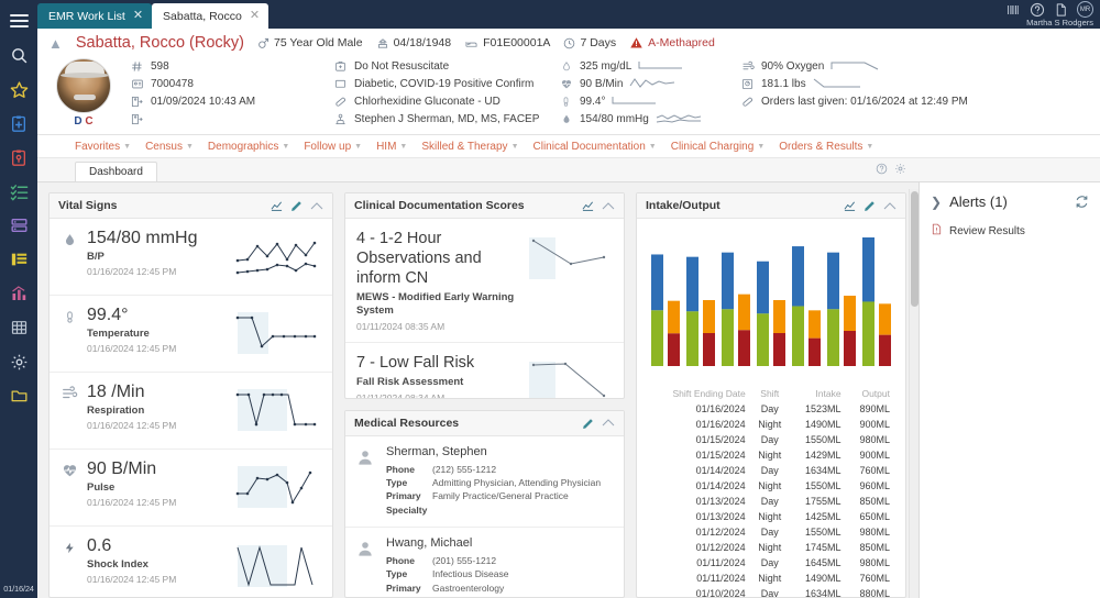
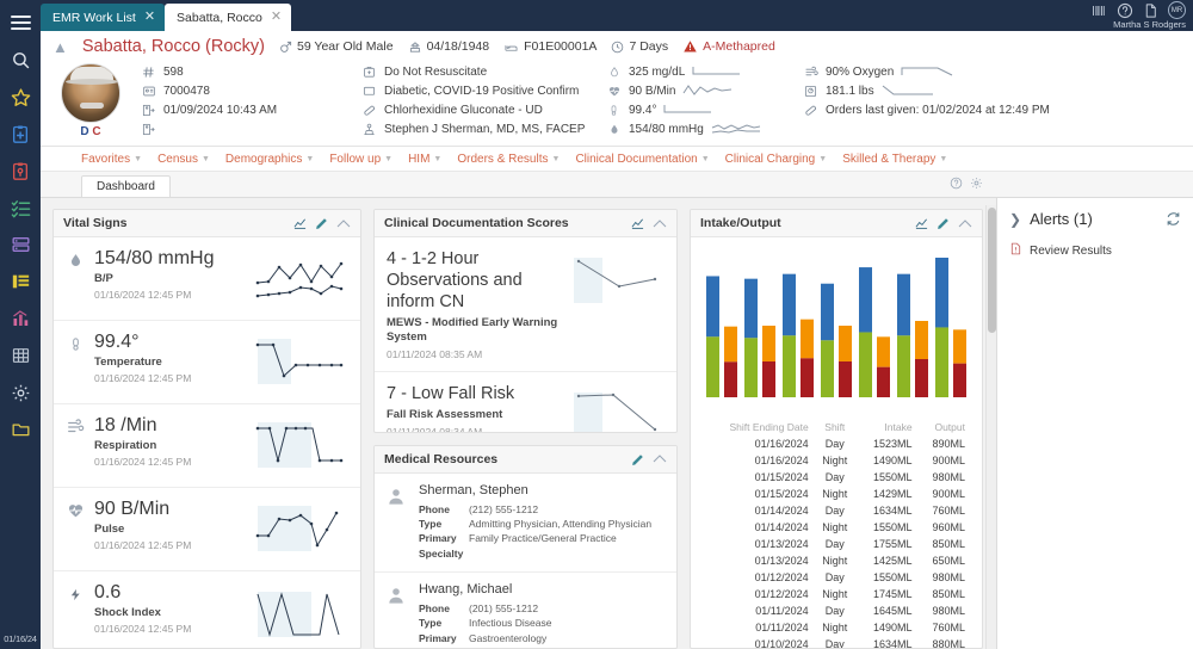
  01/16/24
  EMR Work List
  ✕
  Sabatta, Rocco
  ✕
  Martha S Rodgers
  ▲
  Sabatta, Rocco (Rocky)
- 75 Year Old Male
+ 59 Year Old Male
  04/18/1948
  F01E00001A
  7 Days
  A-Methapred
  D C
  598
  7000478
  01/09/2024 10:43 AM
  Do Not Resuscitate
  Diabetic, COVID-19 Positive Confirm
  Chlorhexidine Gluconate - UD
  Stephen J Sherman, MD, MS, FACEP
  325 mg/dL
  90 B/Min
  99.4°
  154/80 mmHg
  90% Oxygen
  181.1 lbs
- Orders last given: 01/16/2024 at 12:49 PM
+ Orders last given: 01/02/2024 at 12:49 PM
  Favorites
  Census
  Demographics
  Follow up
  HIM
- Skilled & Therapy
+ Orders & Results
  Clinical Documentation
  Clinical Charging
- Orders & Results
+ Skilled & Therapy
  Dashboard
  Vital Signs
  154/80 mmHg
  B/P
  01/16/2024 12:45 PM
  99.4°
  Temperature
  01/16/2024 12:45 PM
  18 /Min
  Respiration
  01/16/2024 12:45 PM
  90 B/Min
  Pulse
  01/16/2024 12:45 PM
  0.6
  Shock Index
  01/16/2024 12:45 PM
  Clinical Documentation Scores
  4 - 1-2 Hour Observations and inform CN
  MEWS - Modified Early Warning System
  01/11/2024 08:35 AM
  7 - Low Fall Risk
  Fall Risk Assessment
  01/11/2024 08:34 AM
  Medical Resources
  Sherman, Stephen
  Phone
  (212) 555-1212
  Type
  Admitting Physician, Attending Physician
  Primary Specialty
  Family Practice/General Practice
  Hwang, Michael
  Phone
  (201) 555-1212
  Type
  Infectious Disease
  Gastroenterology
  Intake/Output
  Shift Ending Date	Shift	Intake	Output
  01/16/2024	Day	1523ML	890ML
  01/16/2024	Night	1490ML	900ML
  01/15/2024	Day	1550ML	980ML
  01/15/2024	Night	1429ML	900ML
  01/14/2024	Day	1634ML	760ML
  01/14/2024	Night	1550ML	960ML
  01/13/2024	Day	1755ML	850ML
  01/13/2024	Night	1425ML	650ML
  01/12/2024	Day	1550ML	980ML
  01/12/2024	Night	1745ML	850ML
  01/11/2024	Day	1645ML	980ML
  01/11/2024	Night	1490ML	760ML
  01/10/2024	Day	1634ML	880ML
  ❯
  Alerts (1)
  Review Results
